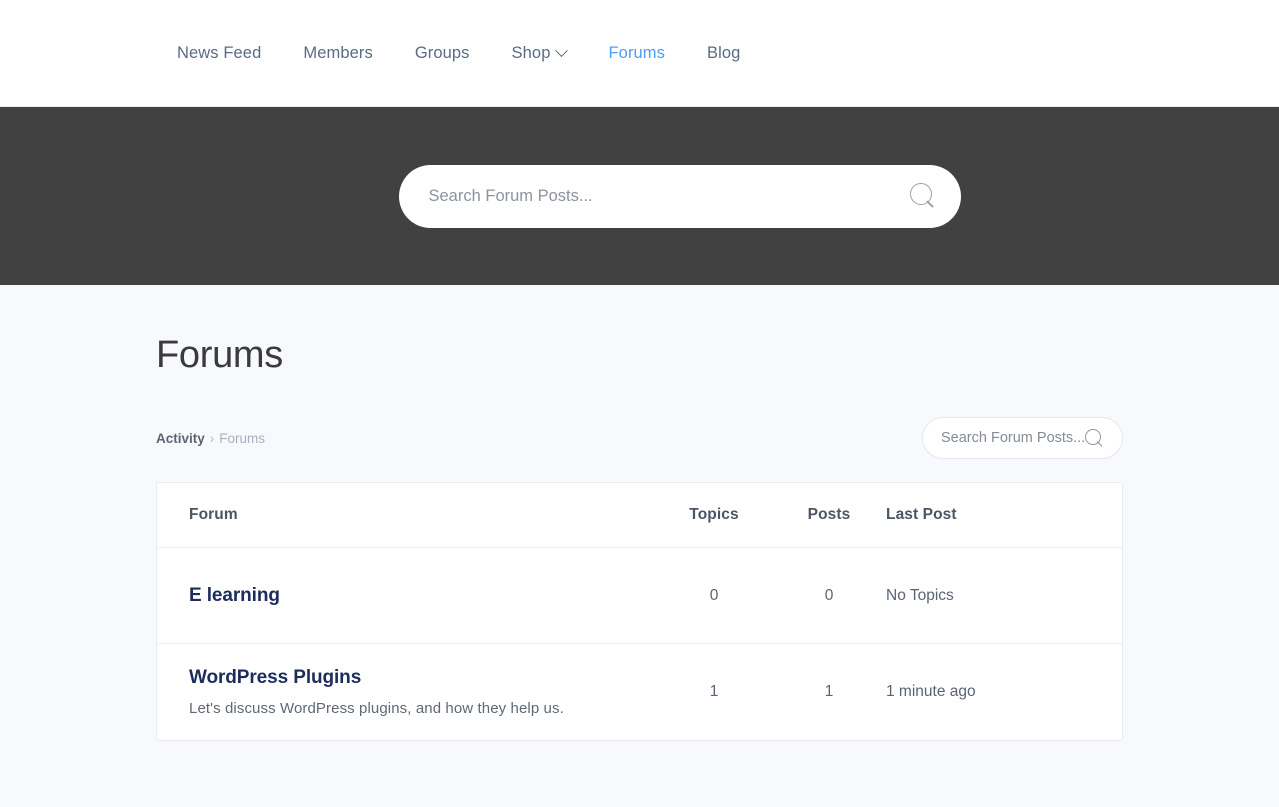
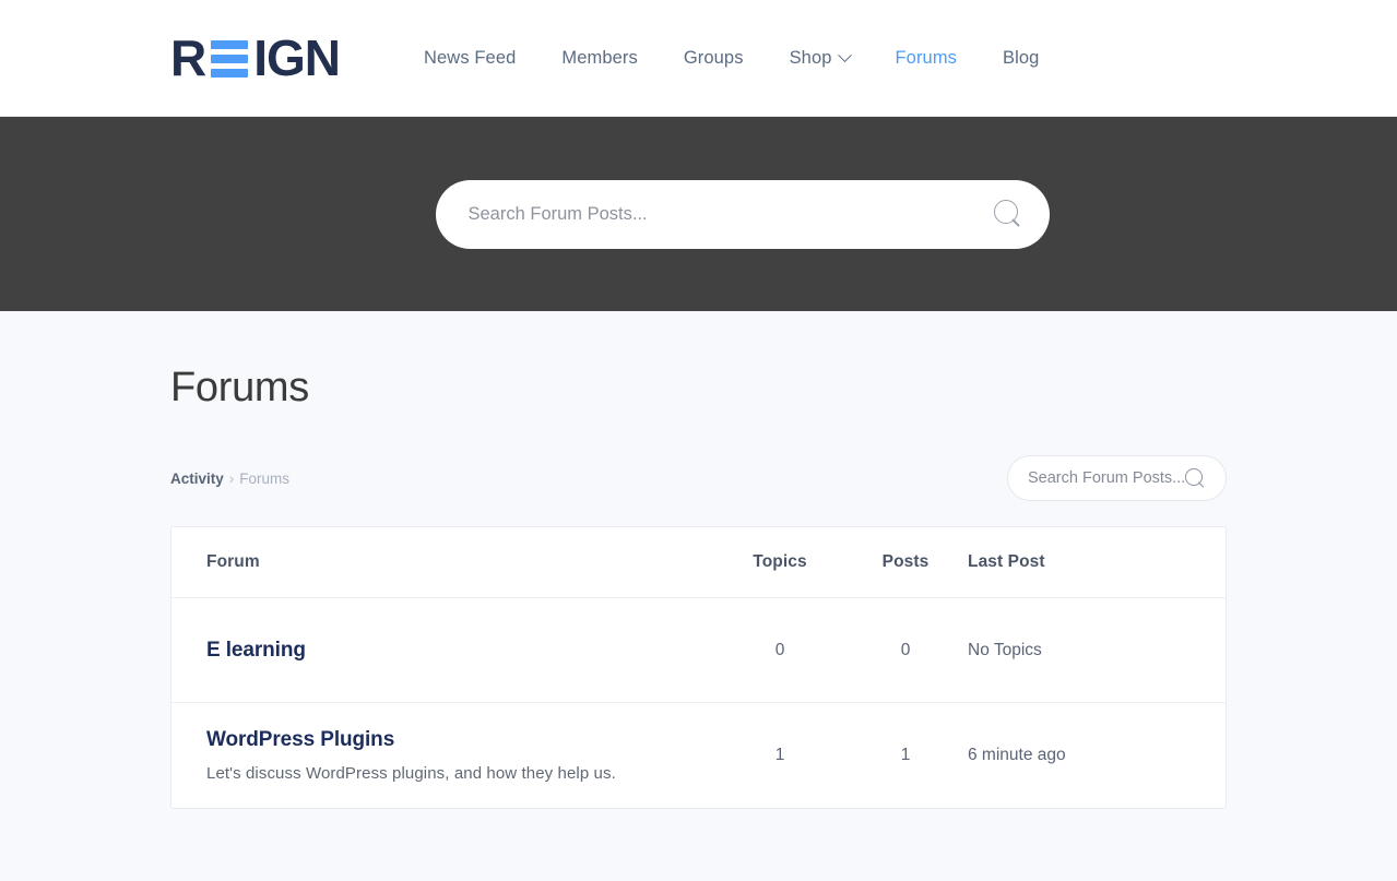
+ R
+ IGN
  News Feed
  Members
  Groups
  Shop
  Forums
  Blog
  Search Forum Posts...
  Forums
  Activity
  ›
  Forums
  Search Forum Posts...
  Forum
  Topics
  Posts
  Last Post
  E learning
  0
  0
  No Topics
  WordPress Plugins
  Let's discuss WordPress plugins, and how they help us.
  1
  1
- 1 minute ago
+ 6 minute ago
